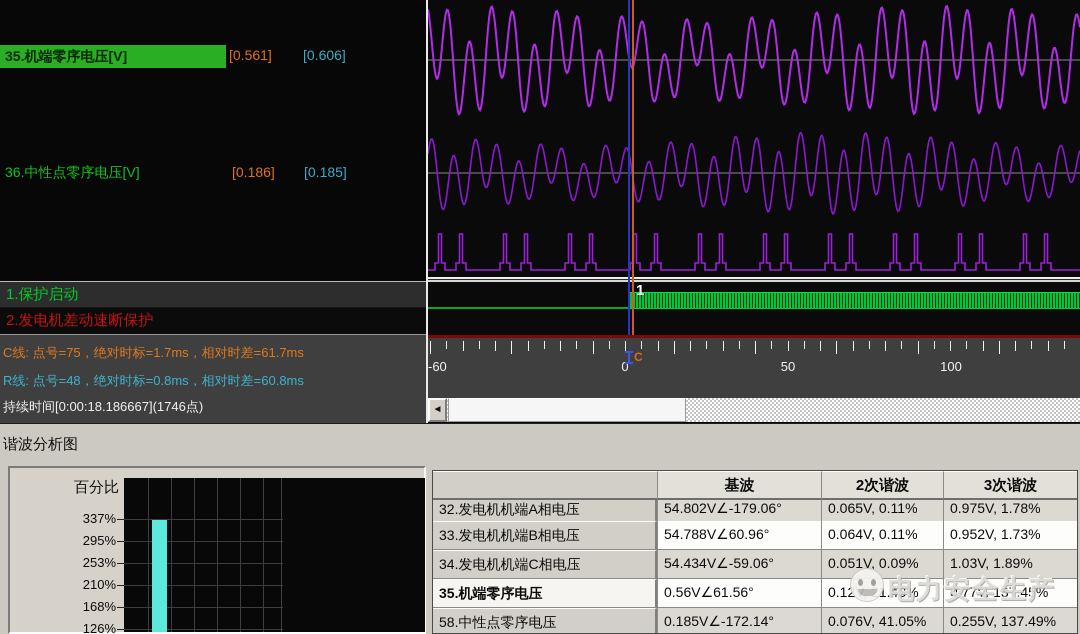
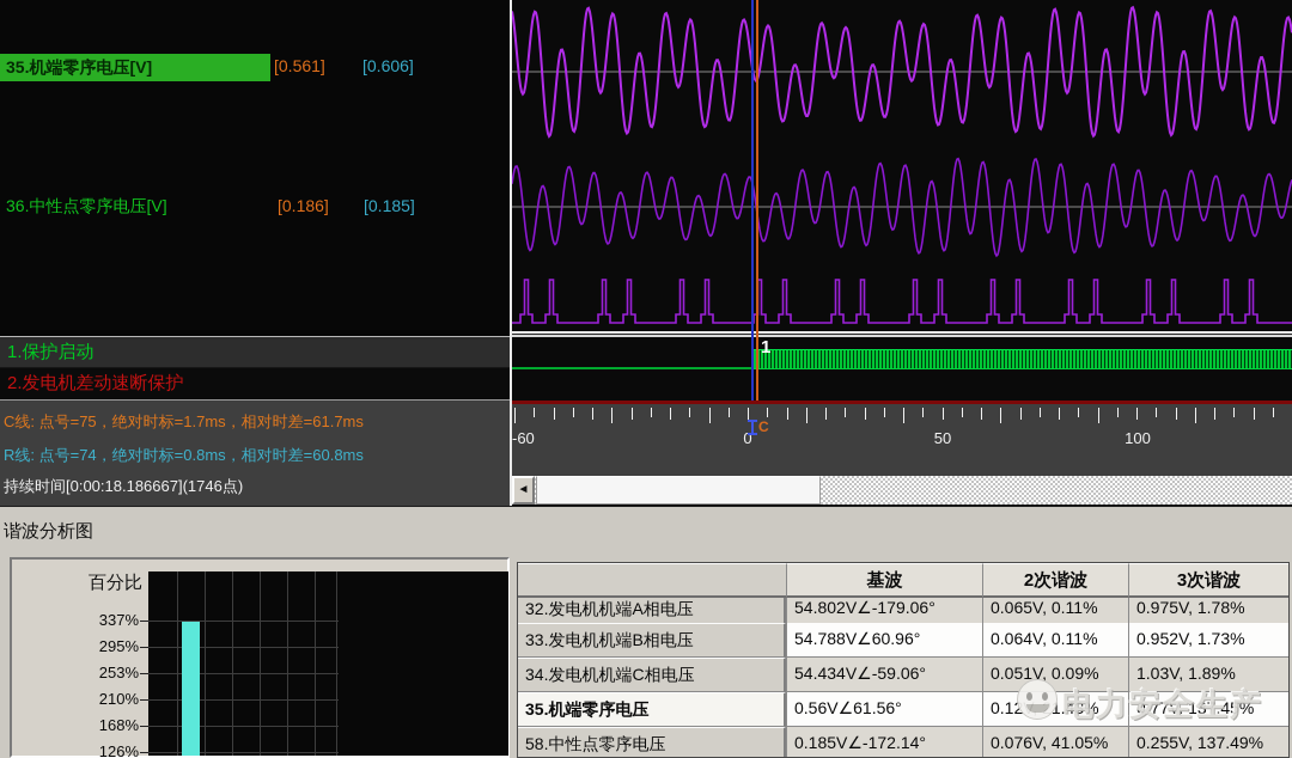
  35.机端零序电压[V]
  [0.561]
  [0.606]
  36.中性点零序电压[V]
  [0.186]
  [0.185]
  1.保护启动
  2.发电机差动速断保护
  C线: 点号=75，绝对时标=1.7ms，相对时差=61.7ms
- R线: 点号=48，绝对时标=0.8ms，相对时差=60.8ms
+ R线: 点号=74，绝对时标=0.8ms，相对时差=60.8ms
  持续时间[0:00:18.186667](1746点)
  1
  -60
  0
  50
  100
  C
  ◄
  谐波分析图
  百分比
  337%
  295%
  253%
  210%
  168%
  126%
  32.发电机机端A相电压
  54.802V∠-179.06°
  0.065V, 0.11%
  0.975V, 1.78%
  33.发电机机端B相电压
  54.788V∠60.96°
  0.064V, 0.11%
  0.952V, 1.73%
  34.发电机机端C相电压
  54.434V∠-59.06°
  0.051V, 0.09%
  1.03V, 1.89%
  35.机端零序电压
  0.56V∠61.56°
  0.77V, 137.45%
  58.中性点零序电压
  0.185V∠-172.14°
  0.076V, 41.05%
  0.255V, 137.49%
  基波
  2次谐波
  3次谐波
  电力安全生产
